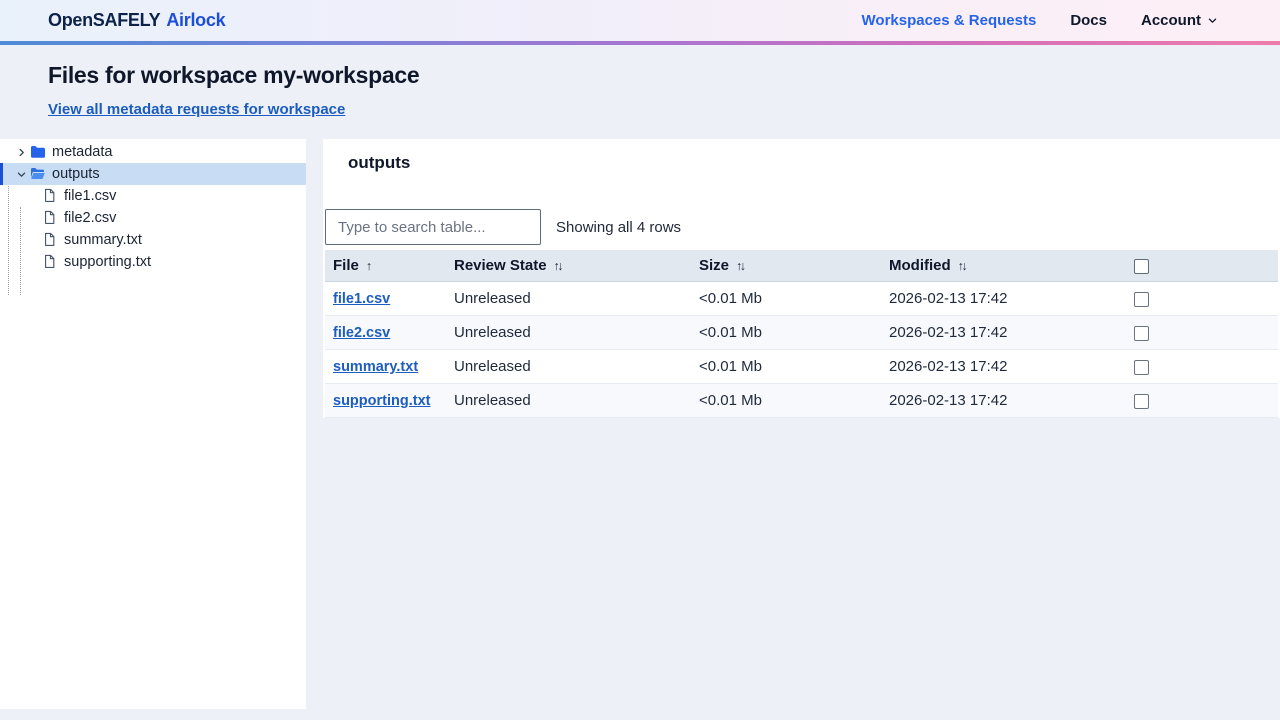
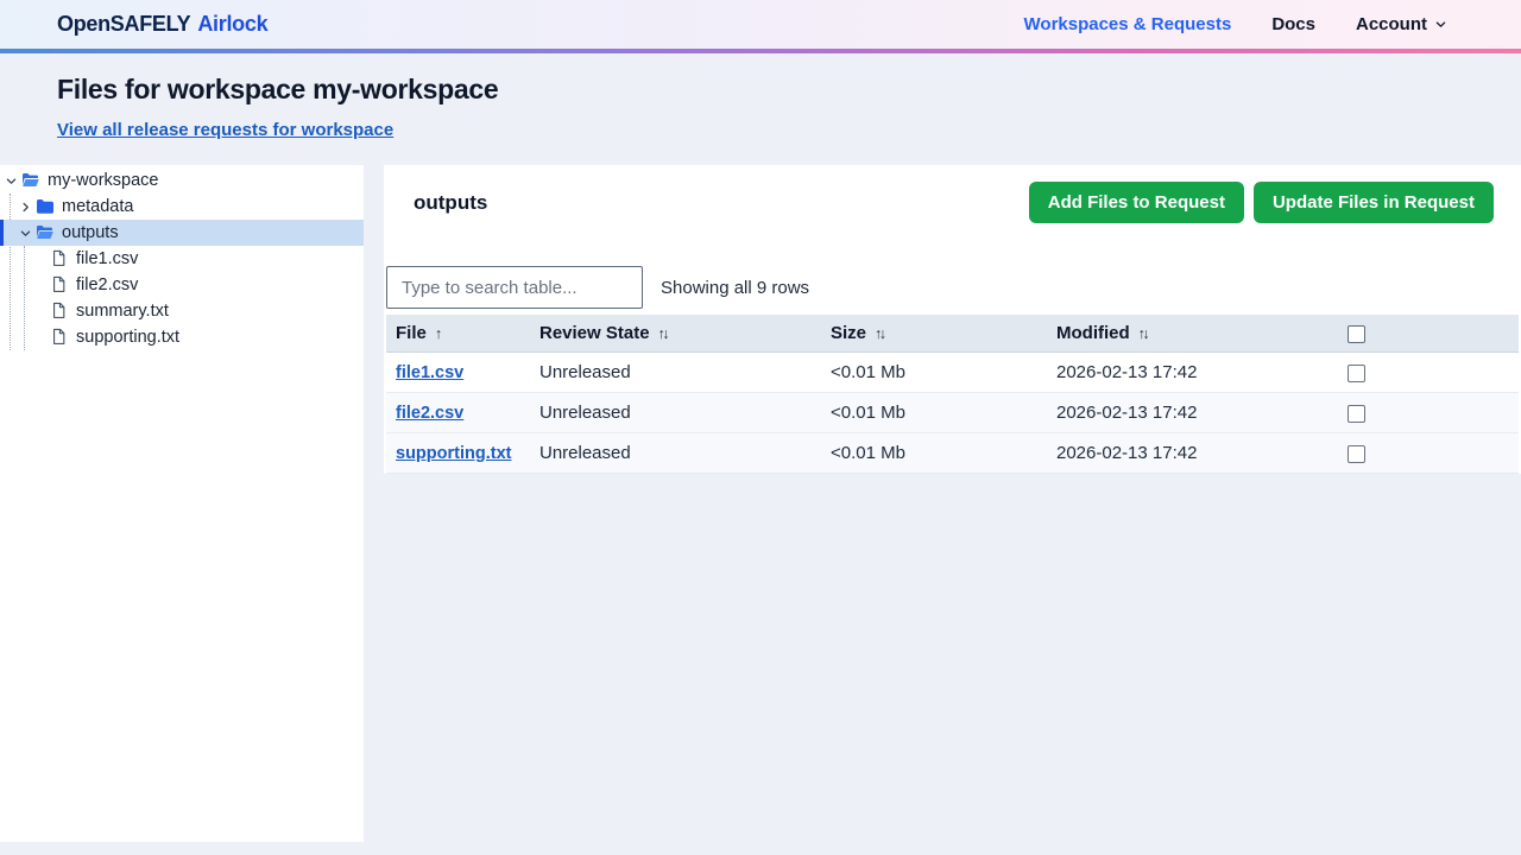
  OpenSAFELY
  Airlock
  Workspaces & Requests
  Docs
  Account
  Files for workspace my-workspace
- View all metadata requests for workspace
+ View all release requests for workspace
+ my-workspace
  metadata
  outputs
  file1.csv
  file2.csv
  summary.txt
  supporting.txt
  outputs
+ Add Files to Request
+ Update Files in Request
  Type to search table...
- Showing all 4 rows
+ Showing all 9 rows
  File ↑	Review State ↑↓	Size ↑↓	Modified ↑↓
  file1.csv	Unreleased	<0.01 Mb	2026-02-13 17:42
  file2.csv	Unreleased	<0.01 Mb	2026-02-13 17:42
- summary.txt	Unreleased	<0.01 Mb	2026-02-13 17:42
  supporting.txt	Unreleased	<0.01 Mb	2026-02-13 17:42
